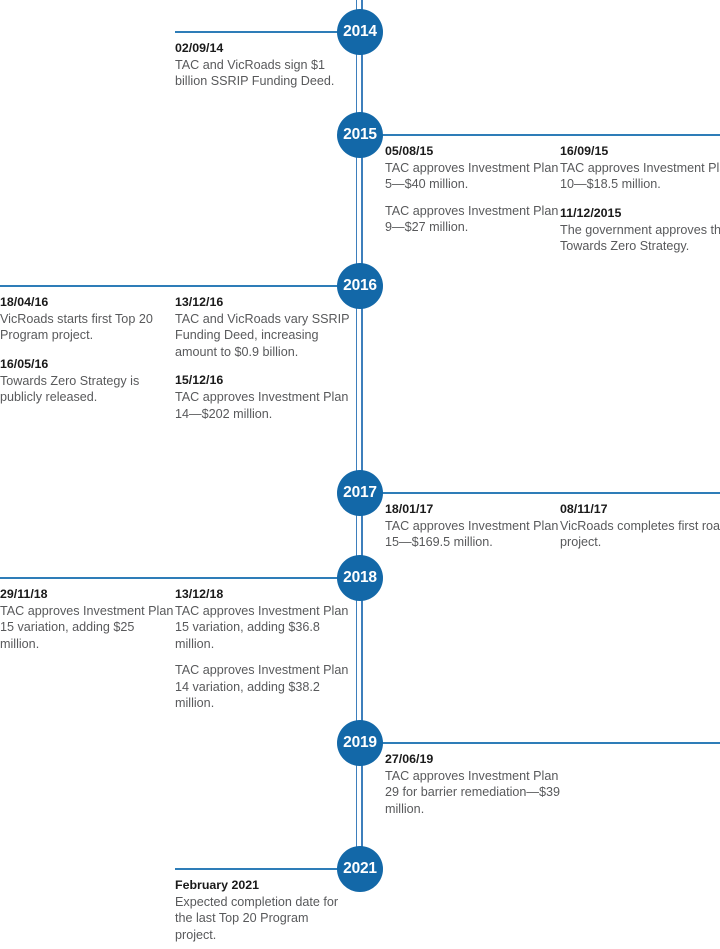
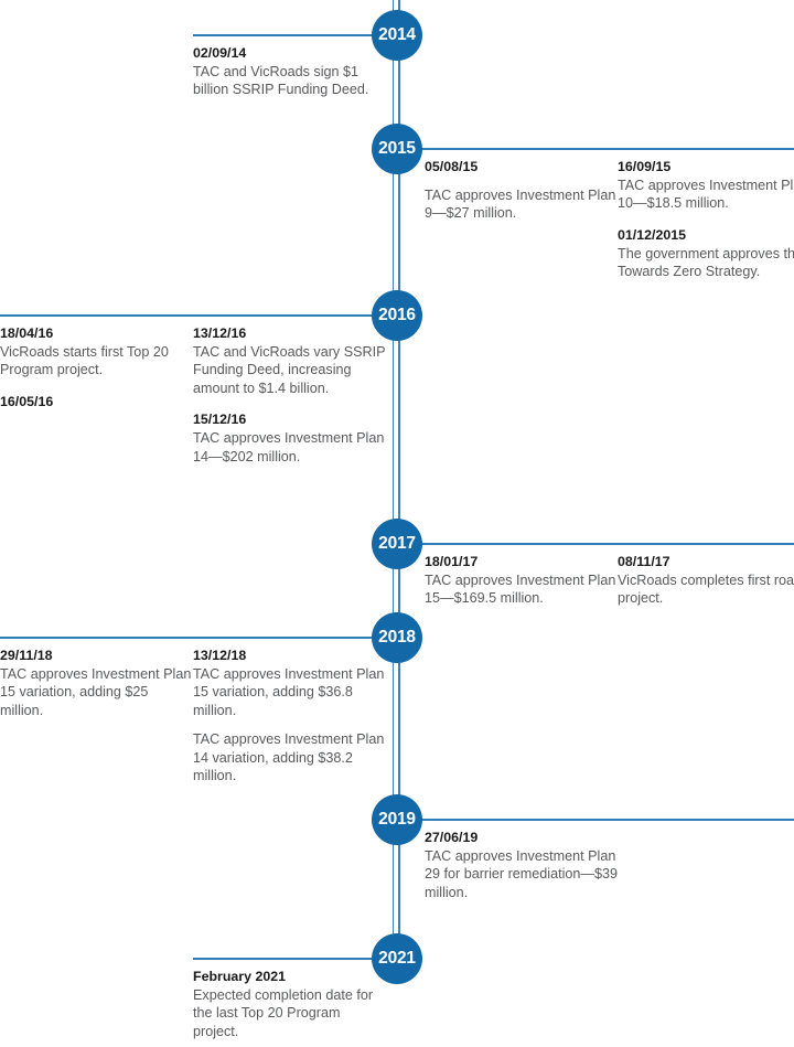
  2014
  02/09/14
  TAC and VicRoads sign $1 billion SSRIP Funding Deed.
  2015
  05/08/15
- TAC approves Investment Plan 5—$40 million.
  TAC approves Investment Plan 9—$27 million.
  16/09/15
  TAC approves Investment Pl 10—$18.5 million.
- 11/12/2015
+ 01/12/2015
  The government approves th Towards Zero Strategy.
  2016
  18/04/16
  VicRoads starts first Top 20 Program project.
  16/05/16
- Towards Zero Strategy is publicly released.
  13/12/16
- TAC and VicRoads vary SSRIP Funding Deed, increasing amount to $0.9 billion.
+ TAC and VicRoads vary SSRIP Funding Deed, increasing amount to $1.4 billion.
  15/12/16
  TAC approves Investment Plan 14—$202 million.
  2017
  18/01/17
  TAC approves Investment Plan 15—$169.5 million.
  08/11/17
  VicRoads completes first roa project.
  2018
  29/11/18
  TAC approves Investment Plan 15 variation, adding $25 million.
  13/12/18
  TAC approves Investment Plan 15 variation, adding $36.8 million.
  TAC approves Investment Plan 14 variation, adding $38.2 million.
  2019
  27/06/19
  TAC approves Investment Plan 29 for barrier remediation—$39 million.
  2021
  February 2021
  Expected completion date for the last Top 20 Program project.
